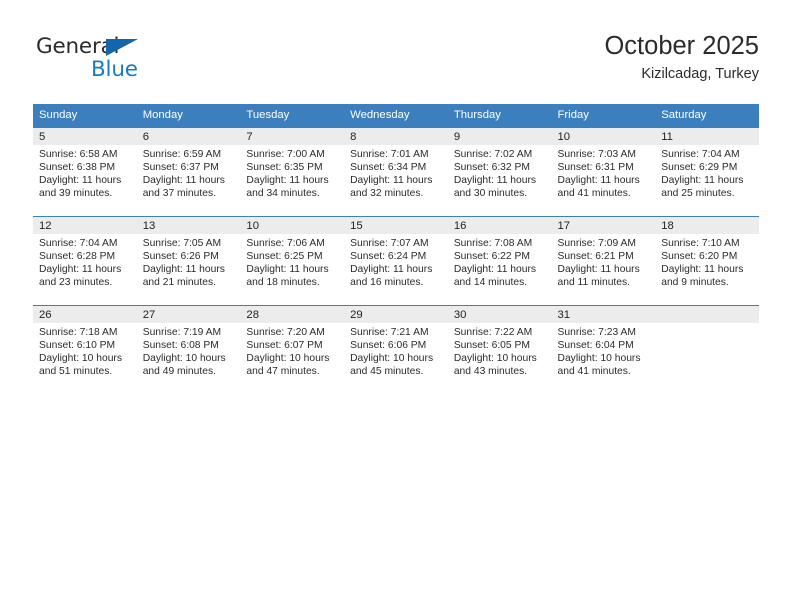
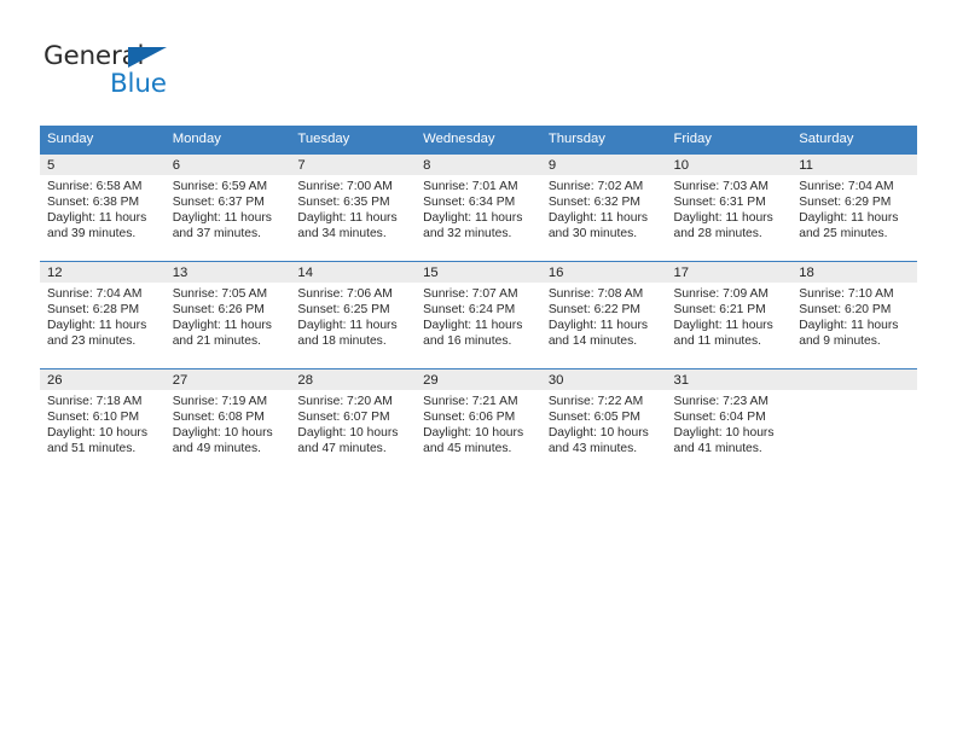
  General
  Blue
- October 2025
- Kizilcadag, Turkey
  Sunday	Monday	Tuesday	Wednesday	Thursday	Friday	Saturday
- 5Sunrise: 6:58 AMSunset: 6:38 PMDaylight: 11 hoursand 39 minutes.	6Sunrise: 6:59 AMSunset: 6:37 PMDaylight: 11 hoursand 37 minutes.	7Sunrise: 7:00 AMSunset: 6:35 PMDaylight: 11 hoursand 34 minutes.	8Sunrise: 7:01 AMSunset: 6:34 PMDaylight: 11 hoursand 32 minutes.	9Sunrise: 7:02 AMSunset: 6:32 PMDaylight: 11 hoursand 30 minutes.	10Sunrise: 7:03 AMSunset: 6:31 PMDaylight: 11 hoursand 41 minutes.	11Sunrise: 7:04 AMSunset: 6:29 PMDaylight: 11 hoursand 25 minutes.
+ 5Sunrise: 6:58 AMSunset: 6:38 PMDaylight: 11 hoursand 39 minutes.	6Sunrise: 6:59 AMSunset: 6:37 PMDaylight: 11 hoursand 37 minutes.	7Sunrise: 7:00 AMSunset: 6:35 PMDaylight: 11 hoursand 34 minutes.	8Sunrise: 7:01 AMSunset: 6:34 PMDaylight: 11 hoursand 32 minutes.	9Sunrise: 7:02 AMSunset: 6:32 PMDaylight: 11 hoursand 30 minutes.	10Sunrise: 7:03 AMSunset: 6:31 PMDaylight: 11 hoursand 28 minutes.	11Sunrise: 7:04 AMSunset: 6:29 PMDaylight: 11 hoursand 25 minutes.
- 12Sunrise: 7:04 AMSunset: 6:28 PMDaylight: 11 hoursand 23 minutes.	13Sunrise: 7:05 AMSunset: 6:26 PMDaylight: 11 hoursand 21 minutes.	10Sunrise: 7:06 AMSunset: 6:25 PMDaylight: 11 hoursand 18 minutes.	15Sunrise: 7:07 AMSunset: 6:24 PMDaylight: 11 hoursand 16 minutes.	16Sunrise: 7:08 AMSunset: 6:22 PMDaylight: 11 hoursand 14 minutes.	17Sunrise: 7:09 AMSunset: 6:21 PMDaylight: 11 hoursand 11 minutes.	18Sunrise: 7:10 AMSunset: 6:20 PMDaylight: 11 hoursand 9 minutes.
+ 12Sunrise: 7:04 AMSunset: 6:28 PMDaylight: 11 hoursand 23 minutes.	13Sunrise: 7:05 AMSunset: 6:26 PMDaylight: 11 hoursand 21 minutes.	14Sunrise: 7:06 AMSunset: 6:25 PMDaylight: 11 hoursand 18 minutes.	15Sunrise: 7:07 AMSunset: 6:24 PMDaylight: 11 hoursand 16 minutes.	16Sunrise: 7:08 AMSunset: 6:22 PMDaylight: 11 hoursand 14 minutes.	17Sunrise: 7:09 AMSunset: 6:21 PMDaylight: 11 hoursand 11 minutes.	18Sunrise: 7:10 AMSunset: 6:20 PMDaylight: 11 hoursand 9 minutes.
  26Sunrise: 7:18 AMSunset: 6:10 PMDaylight: 10 hoursand 51 minutes.	27Sunrise: 7:19 AMSunset: 6:08 PMDaylight: 10 hoursand 49 minutes.	28Sunrise: 7:20 AMSunset: 6:07 PMDaylight: 10 hoursand 47 minutes.	29Sunrise: 7:21 AMSunset: 6:06 PMDaylight: 10 hoursand 45 minutes.	30Sunrise: 7:22 AMSunset: 6:05 PMDaylight: 10 hoursand 43 minutes.	31Sunrise: 7:23 AMSunset: 6:04 PMDaylight: 10 hoursand 41 minutes.
